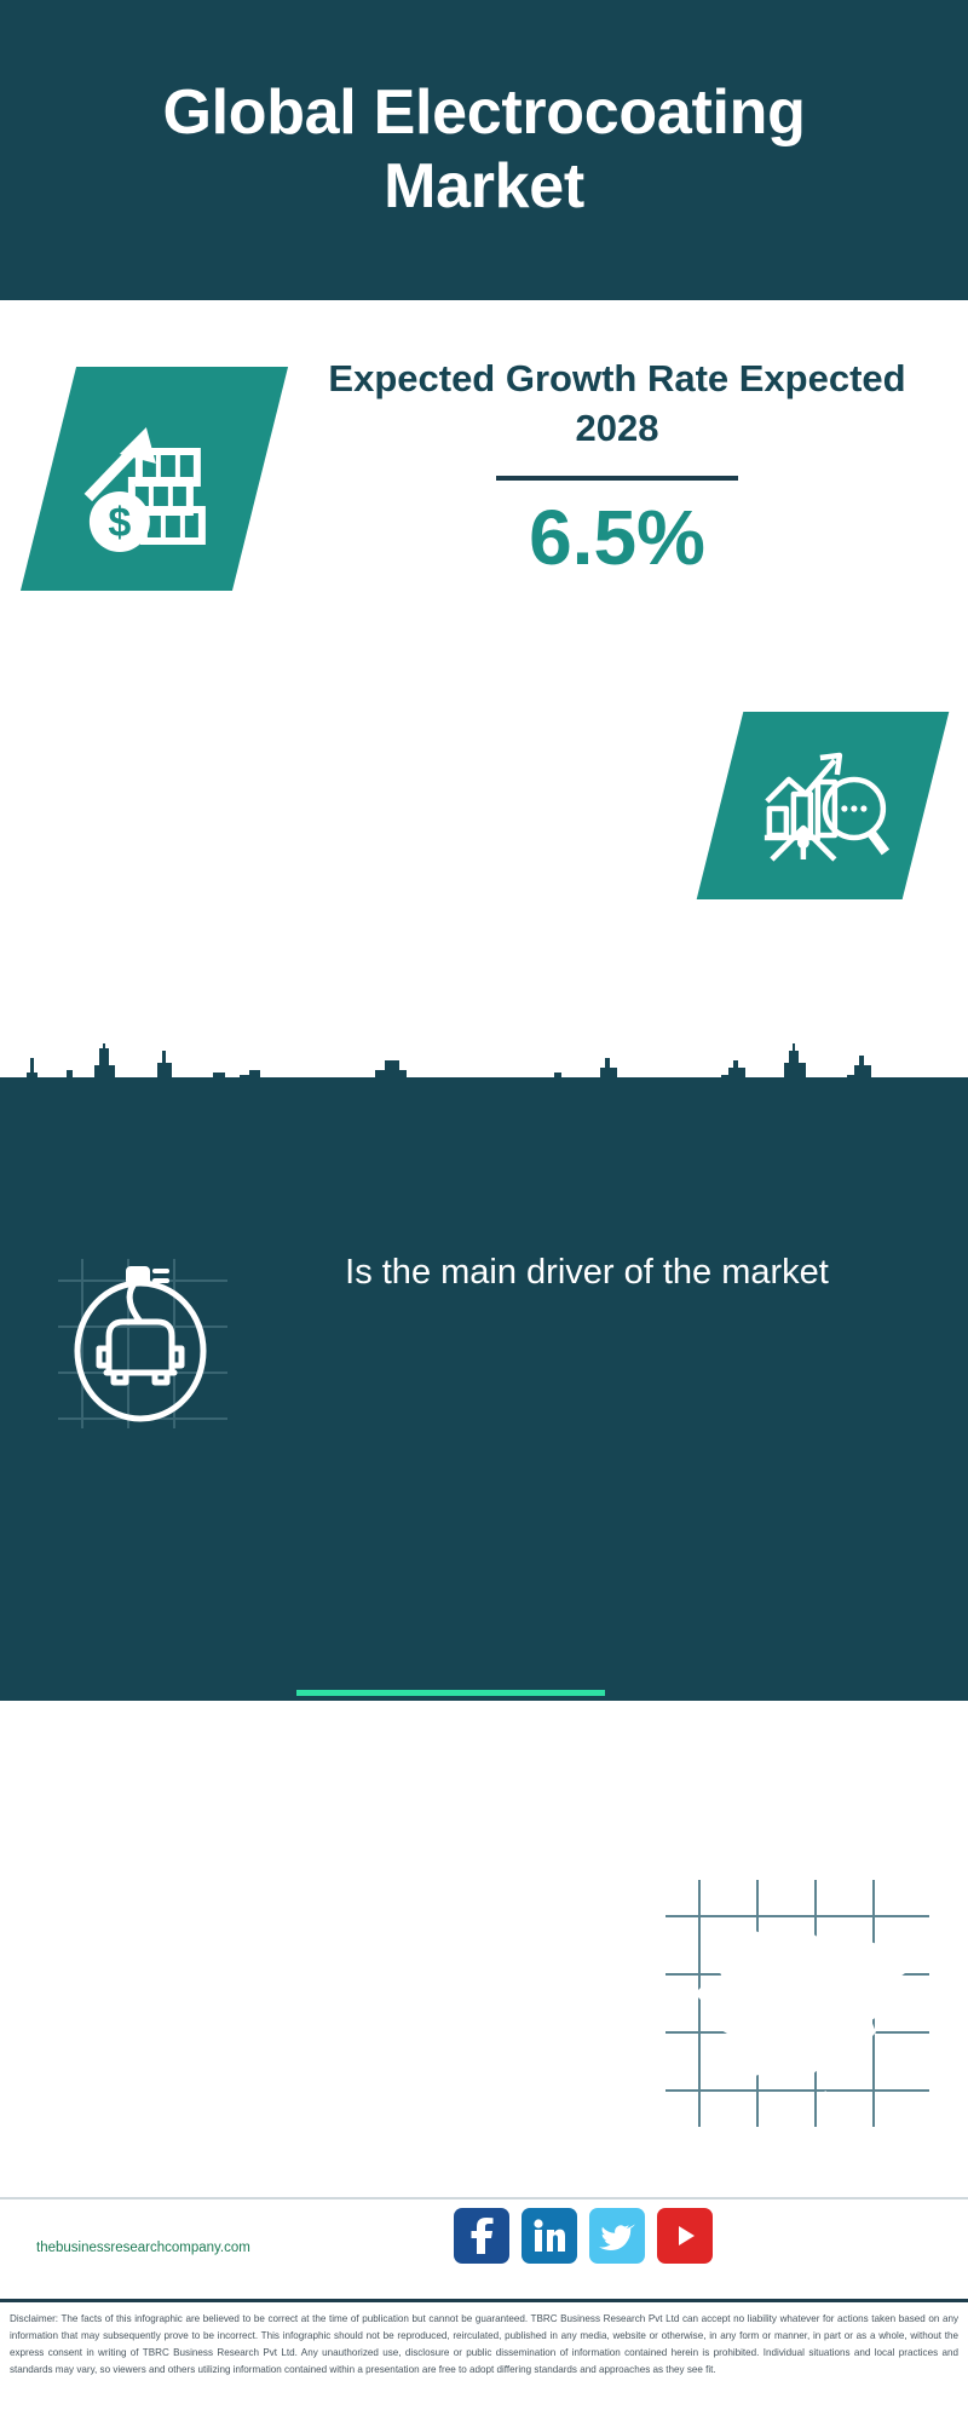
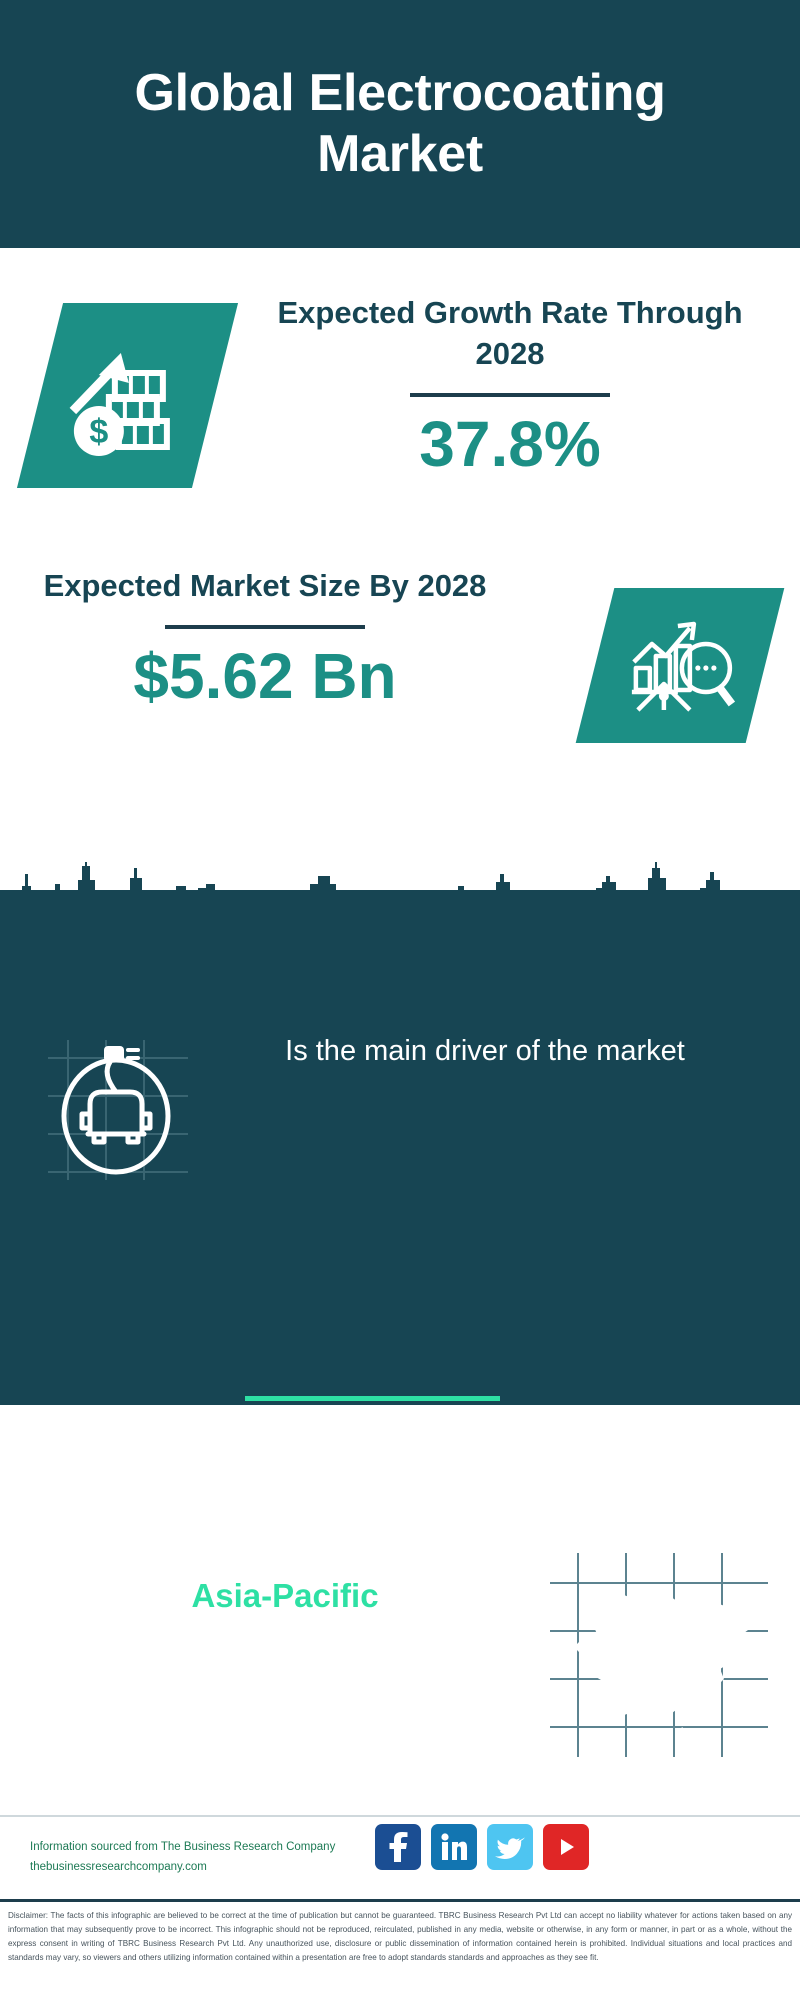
  Global Electrocoating Market
- Expected Growth Rate Expected 2028
+ Expected Growth Rate Through 2028
- 6.5%
+ 37.8%
+ Expected Market Size By 2028
+ $5.62 Bn
  Is the main driver of the market
+ Asia-Pacific
+ Information sourced from The Business Research Company
  thebusinessresearchcompany.com
- Disclaimer: The facts of this infographic are believed to be correct at the time of publication but cannot be guaranteed. TBRC Business Research Pvt Ltd can accept no liability whatever for actions taken based on any information that may subsequently prove to be incorrect. This infographic should not be reproduced, reirculated, published in any media, website or otherwise, in any form or manner, in part or as a whole, without the express consent in writing of TBRC Business Research Pvt Ltd. Any unauthorized use, disclosure or public dissemination of information contained herein is prohibited. Individual situations and local practices and standards may vary, so viewers and others utilizing information contained within a presentation are free to adopt differing standards and approaches as they see fit.
+ Disclaimer: The facts of this infographic are believed to be correct at the time of publication but cannot be guaranteed. TBRC Business Research Pvt Ltd can accept no liability whatever for actions taken based on any information that may subsequently prove to be incorrect. This infographic should not be reproduced, reirculated, published in any media, website or otherwise, in any form or manner, in part or as a whole, without the express consent in writing of TBRC Business Research Pvt Ltd. Any unauthorized use, disclosure or public dissemination of information contained herein is prohibited. Individual situations and local practices and standards may vary, so viewers and others utilizing information contained within a presentation are free to adopt standards standards and approaches as they see fit.
